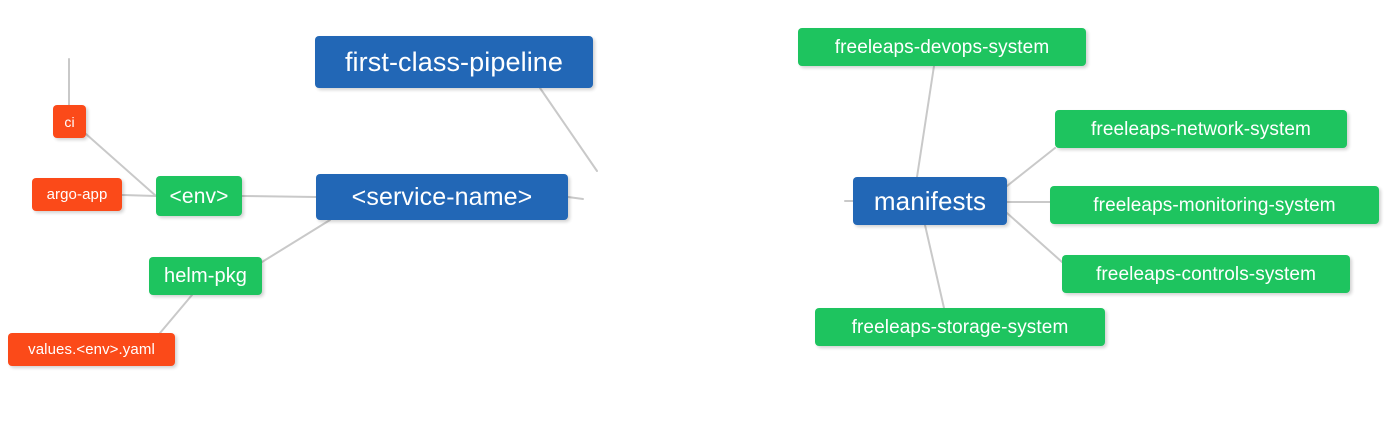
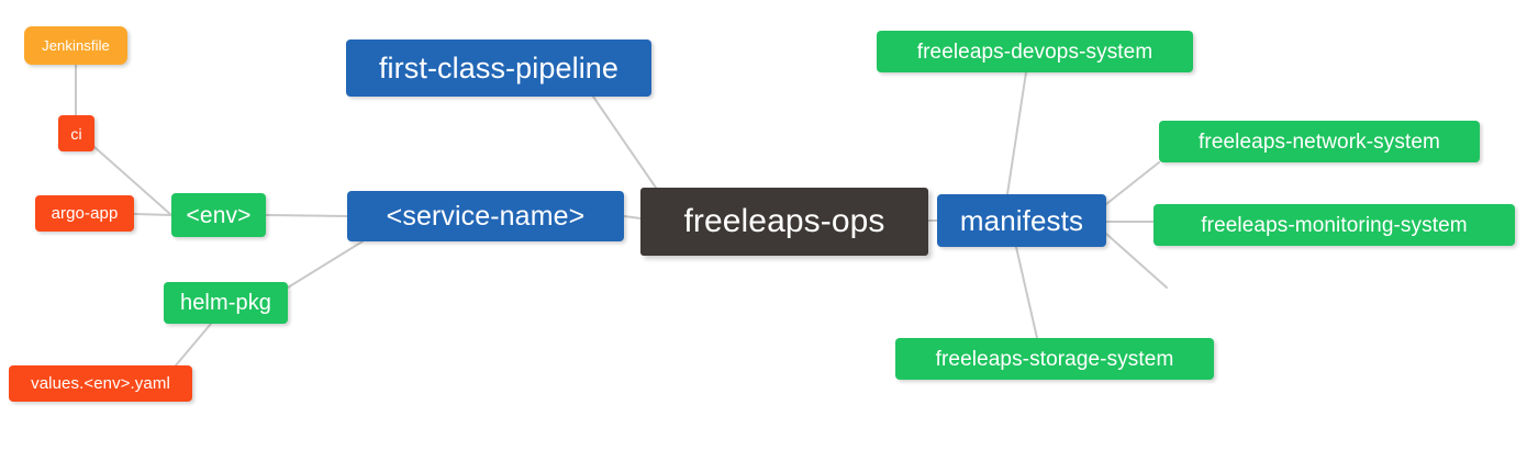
+ Jenkinsfile
  ci
  argo-app
  <env>
  helm-pkg
  values.<env>.yaml
  first-class-pipeline
  <service-name>
+ freeleaps-ops
  manifests
  freeleaps-devops-system
  freeleaps-network-system
  freeleaps-monitoring-system
- freeleaps-controls-system
  freeleaps-storage-system
